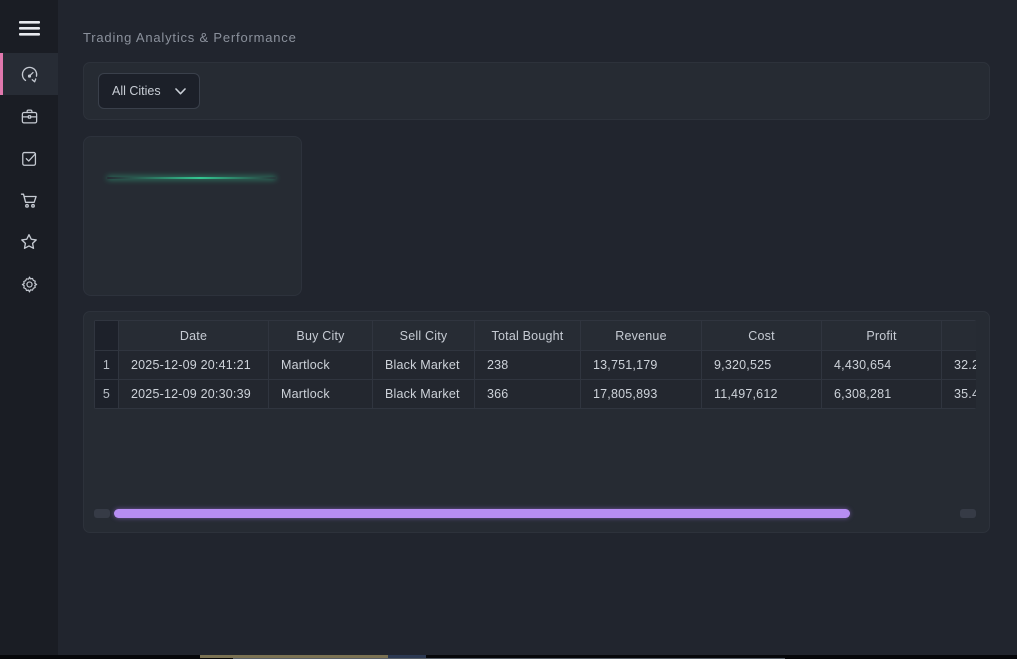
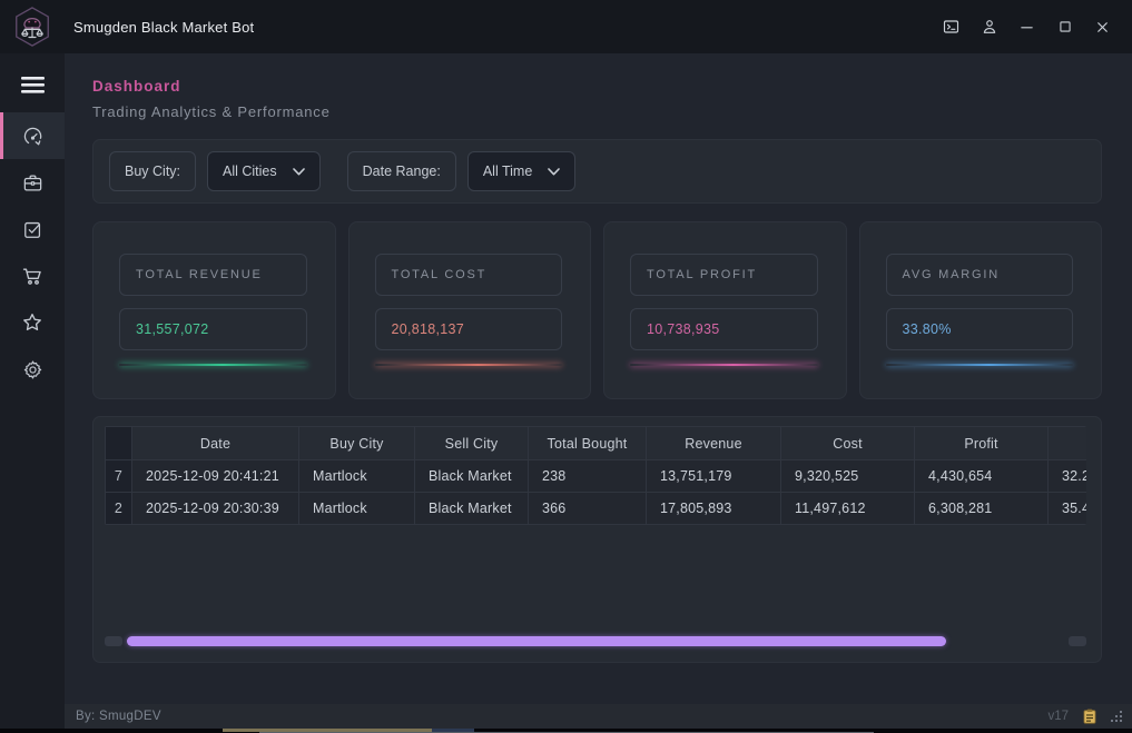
+ Smugden Black Market Bot
+ Dashboard
  Trading Analytics & Performance
+ Buy City:
  All Cities
+ Date Range:
+ All Time
+ TOTAL REVENUE
+ 31,557,072
+ TOTAL COST
+ 20,818,137
+ TOTAL PROFIT
+ 10,738,935
+ AVG MARGIN
+ 33.80%
  	Date	Buy City	Sell City	Total Bought	Revenue	Cost	Profit
- 1	2025-12-09 20:41:21	Martlock	Black Market	238	13,751,179	9,320,525	4,430,654	32.2
+ 7	2025-12-09 20:41:21	Martlock	Black Market	238	13,751,179	9,320,525	4,430,654	32.2
- 5	2025-12-09 20:30:39	Martlock	Black Market	366	17,805,893	11,497,612	6,308,281	35.4
+ 2	2025-12-09 20:30:39	Martlock	Black Market	366	17,805,893	11,497,612	6,308,281	35.4
+ By: SmugDEV
+ v17
